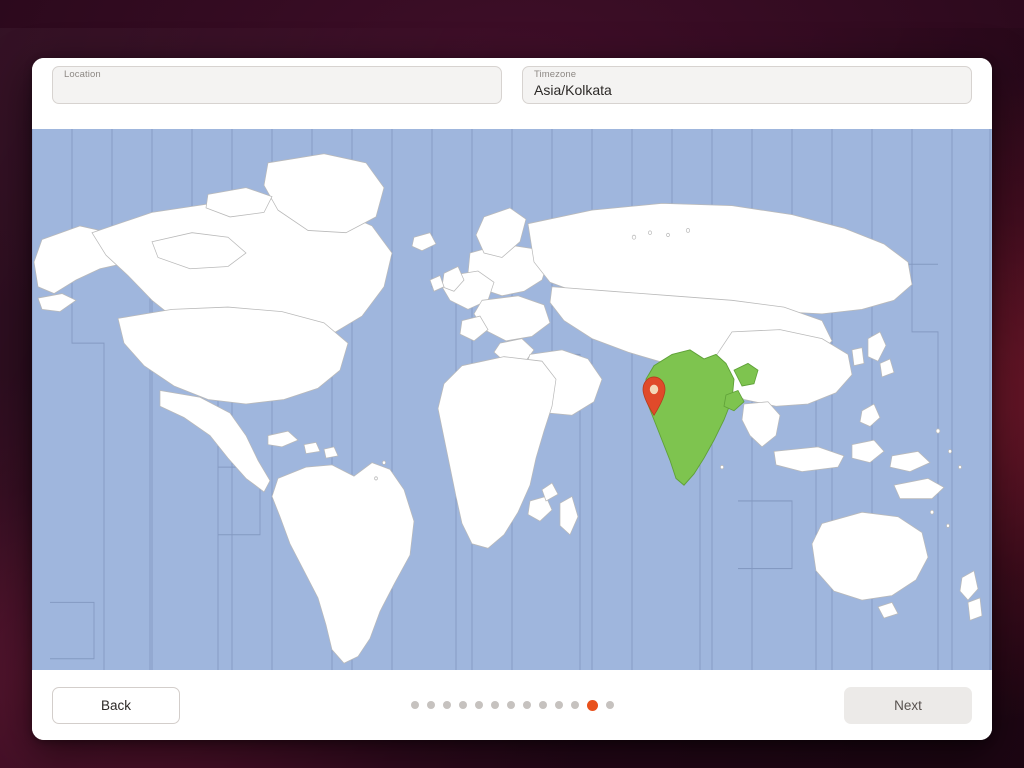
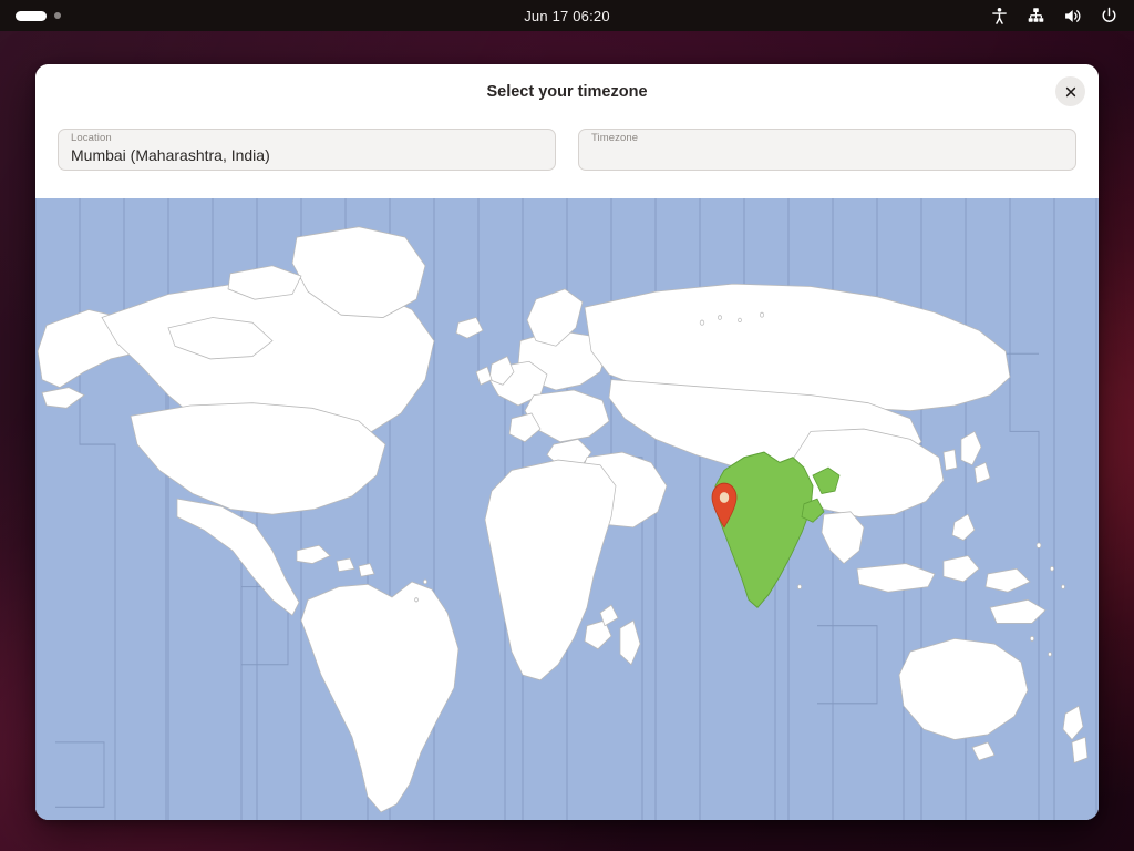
+ Jun 17 06:20
+ Select your timezone
  Location
+ Mumbai (Maharashtra, India)
  Timezone
- Asia/Kolkata
- Back
- Next
